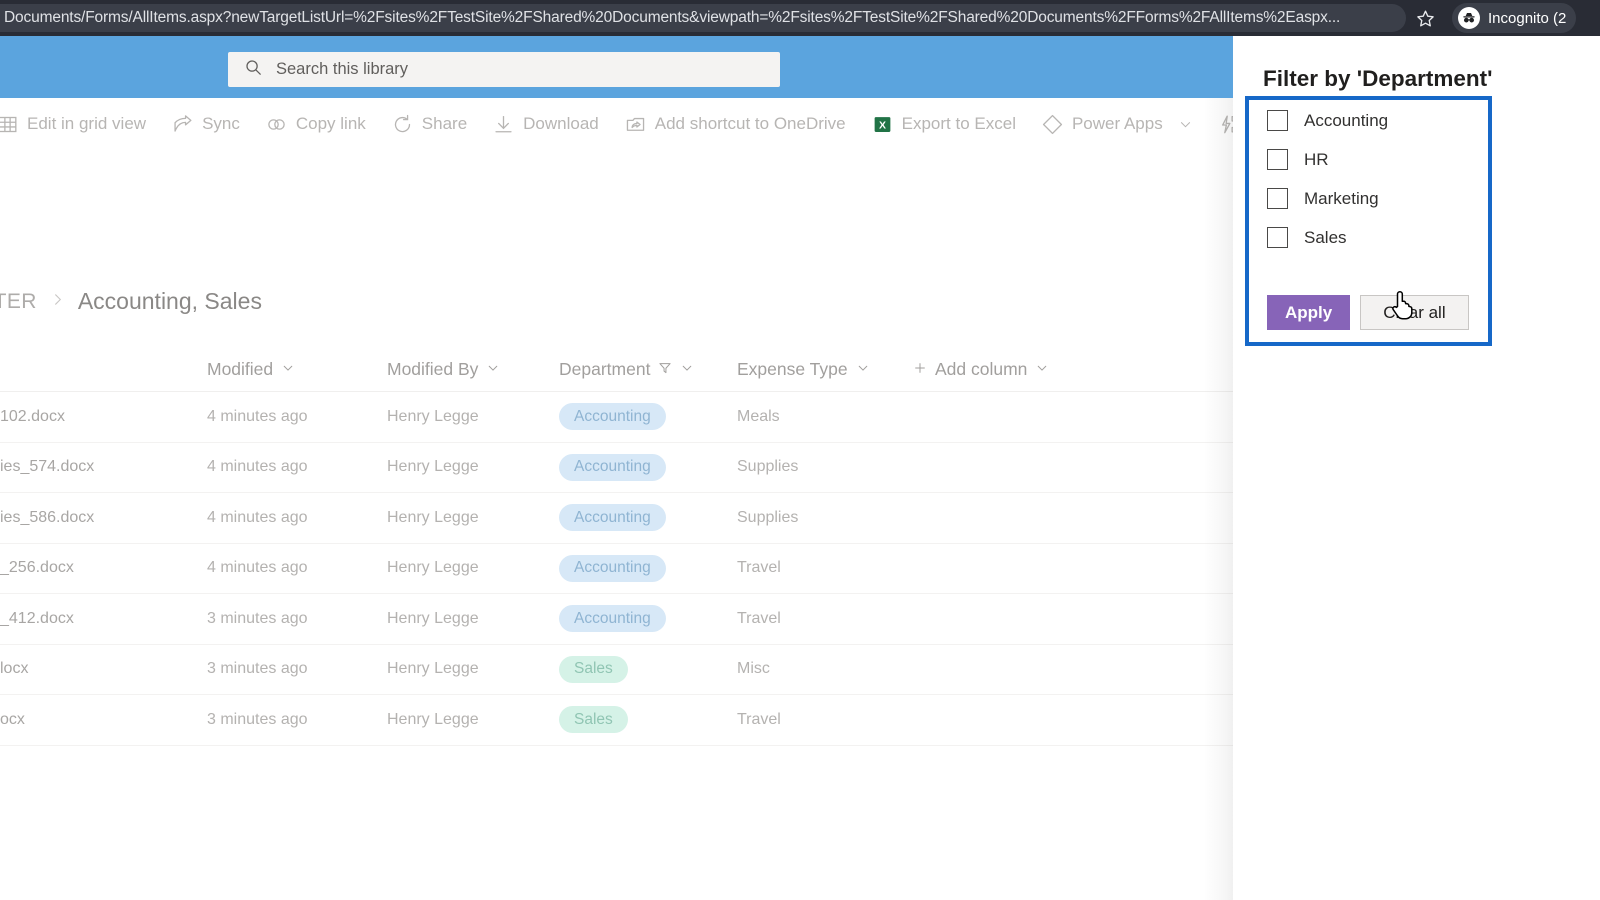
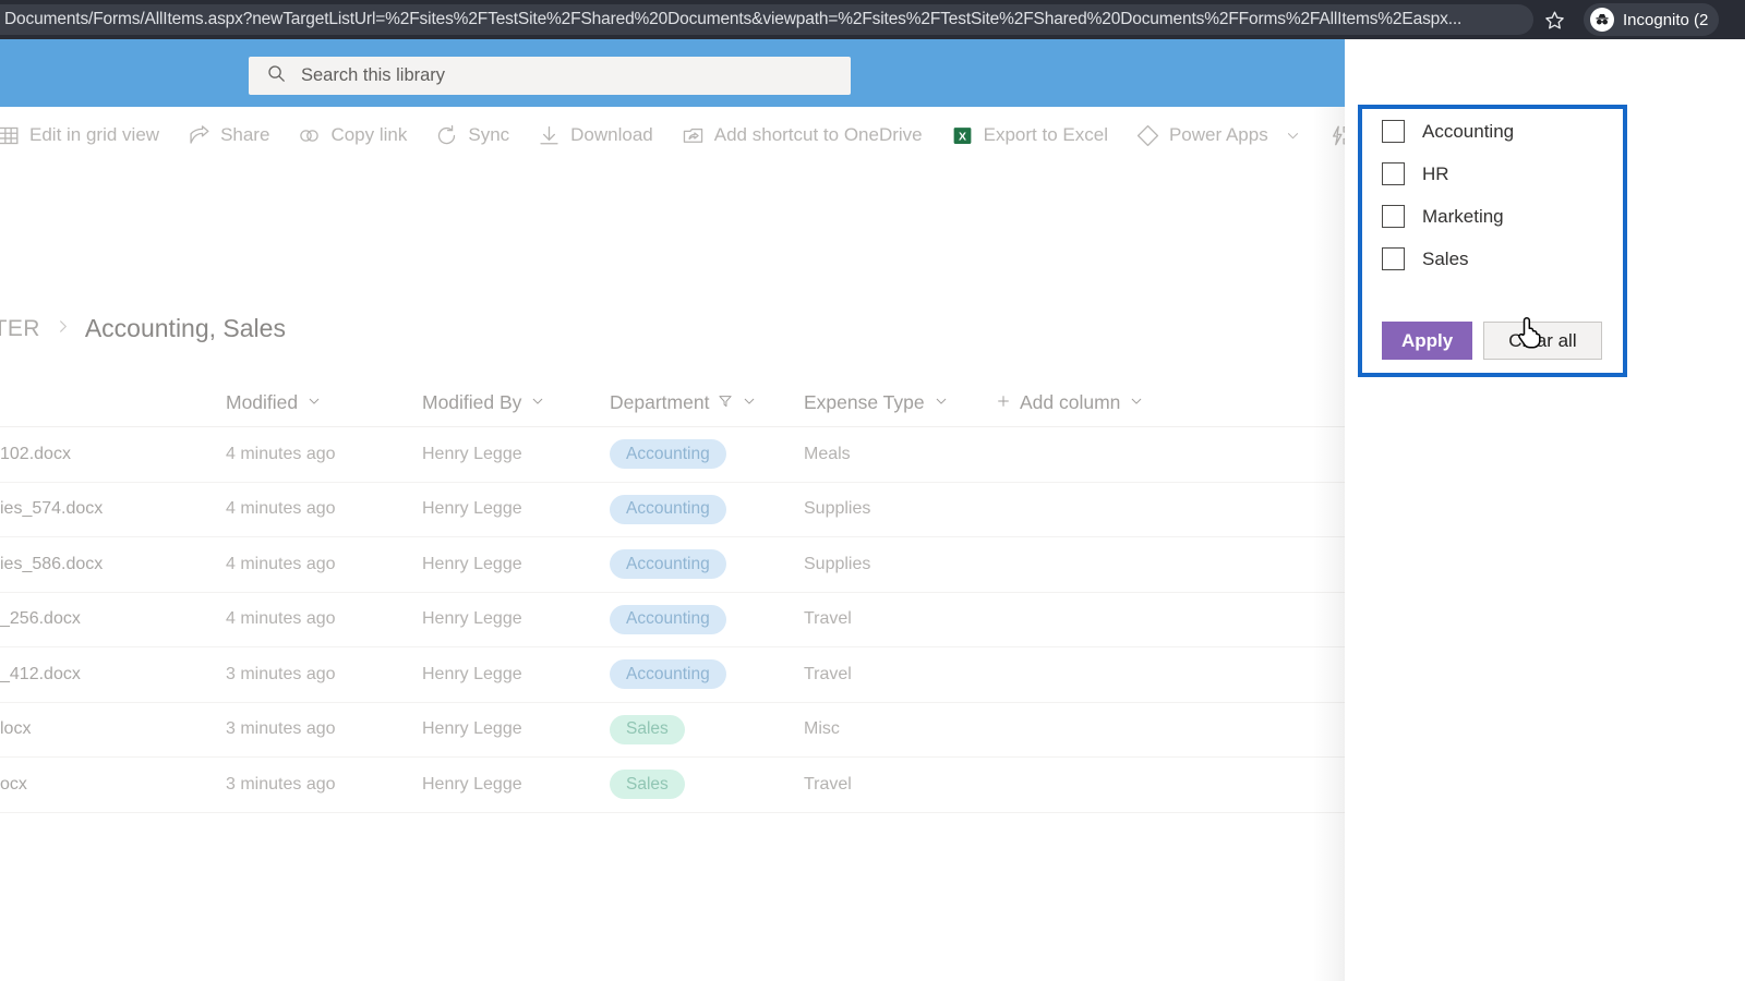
  Documents/Forms/AllItems.aspx?newTargetListUrl=%2Fsites%2FTestSite%2FShared%20Documents&viewpath=%2Fsites%2FTestSite%2FShared%20Documents%2FForms%2FAllItems%2Easpx...
  Incognito (2
  Search this library
  Edit in grid view
- Sync
+ Share
  Copy link
- Share
+ Sync
  Download
  Add shortcut to OneDrive
  X
  Export to Excel
  Power Apps
  Accounting, Sales
  Modified
  Modified By
  Department
  Expense Type
  Add column
  102.docx
  4 minutes ago
  Henry Legge
  Accounting
  Meals
  ies_574.docx
  4 minutes ago
  Henry Legge
  Accounting
  Supplies
  ies_586.docx
  4 minutes ago
  Henry Legge
  Accounting
  Supplies
  _256.docx
  4 minutes ago
  Henry Legge
  Accounting
  Travel
  _412.docx
  3 minutes ago
  Henry Legge
  Accounting
  Travel
  locx
  3 minutes ago
  Henry Legge
  Sales
  Misc
  ocx
  3 minutes ago
  Henry Legge
  Sales
  Travel
- Filter by 'Department'
  Accounting
  HR
  Marketing
  Sales
  Apply
  Car all
